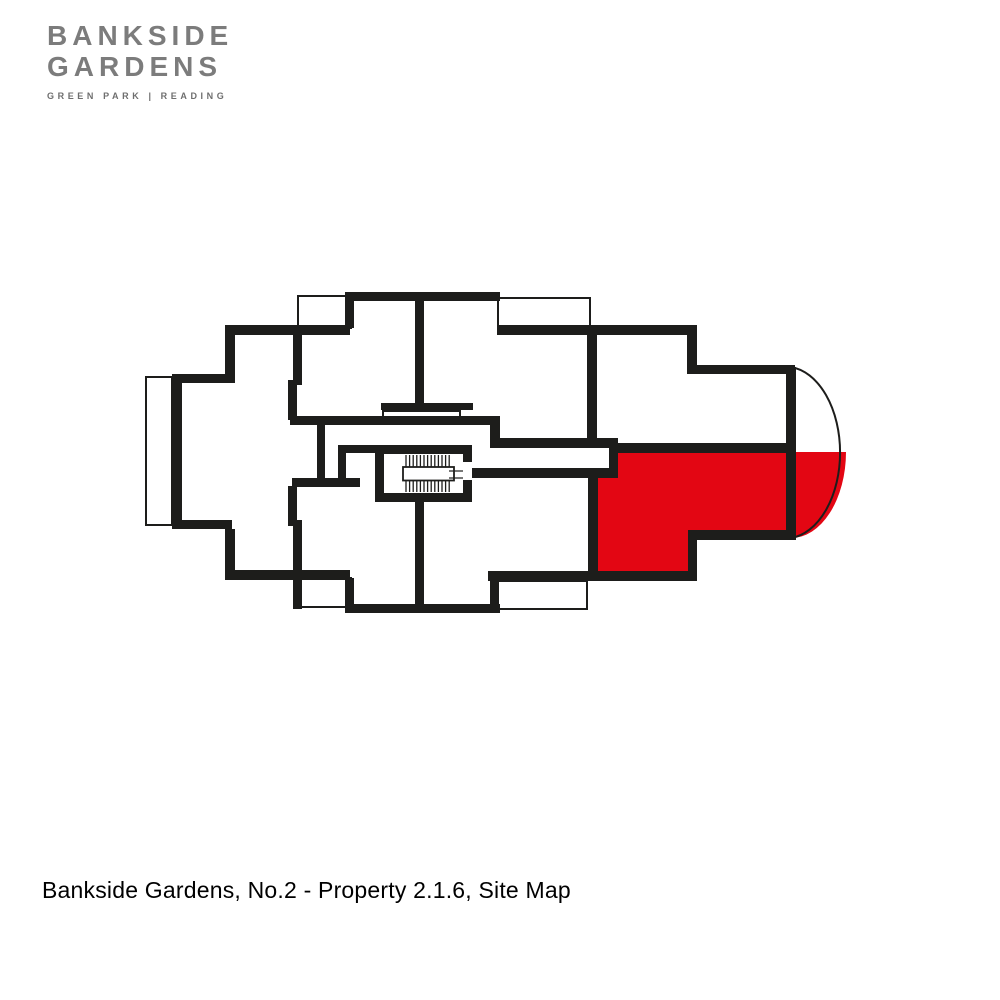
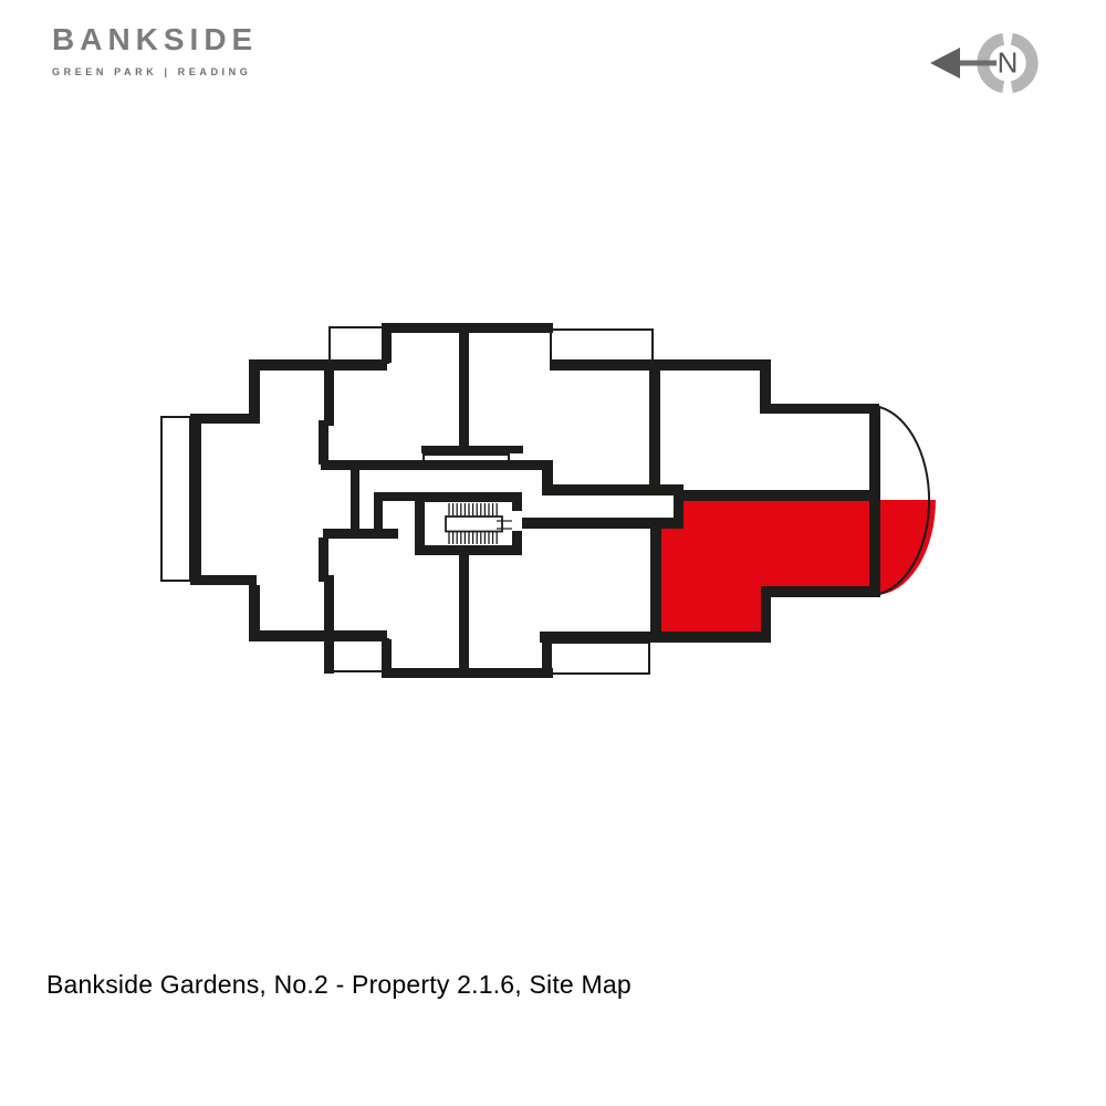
  BANKSIDE
- GARDENS
  GREEN PARK | READING
+ N
  Bankside Gardens, No.2 - Property 2.1.6, Site Map
